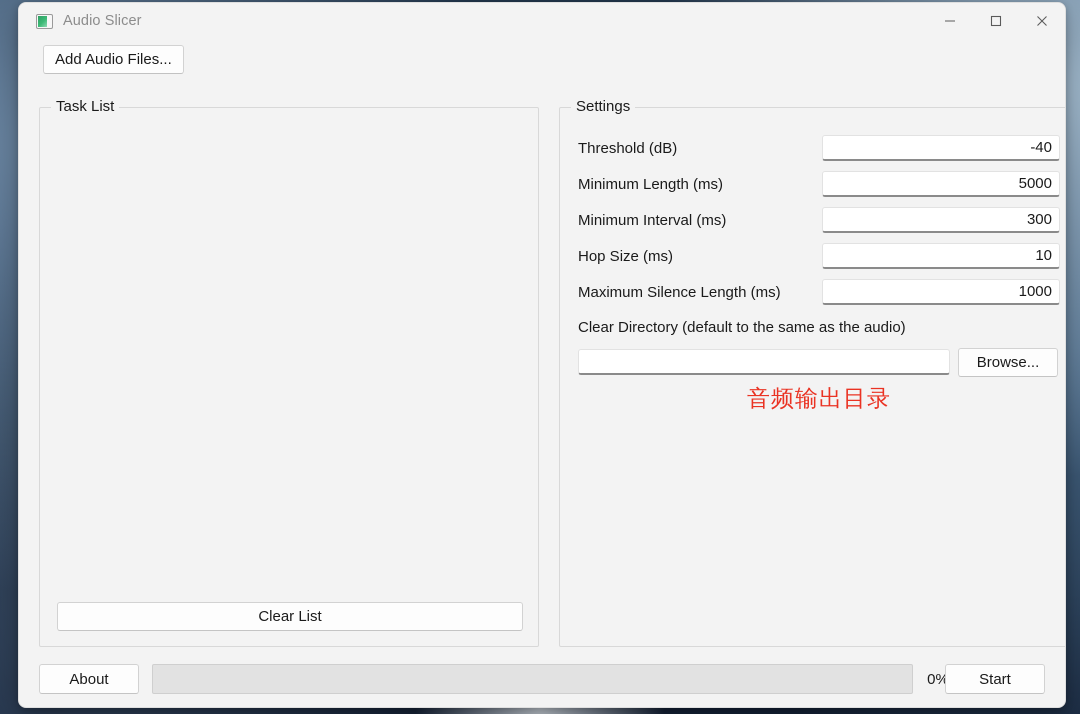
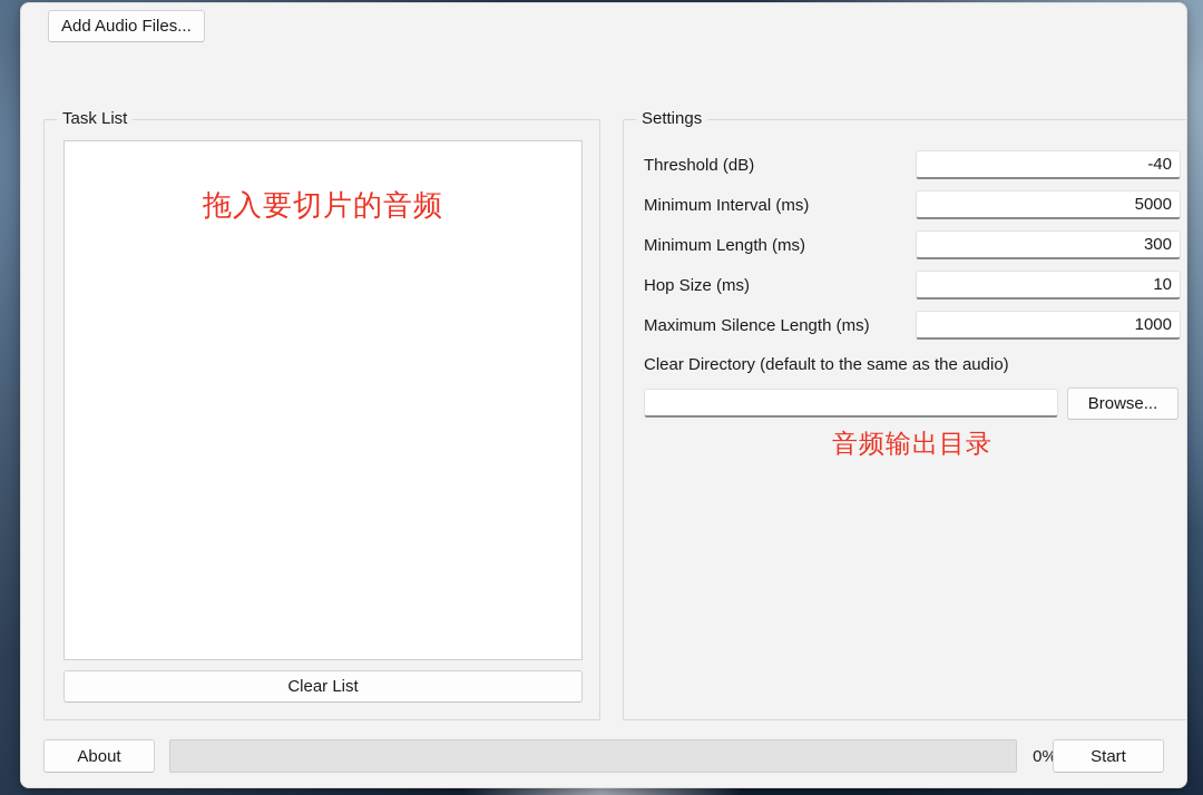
- Audio Slicer
  Add Audio Files...
  Task List
+ 拖入要切片的音频
  Clear List
  Settings
  Threshold (dB)
  -40
- Minimum Length (ms)
+ Minimum Interval (ms)
  5000
- Minimum Interval (ms)
+ Minimum Length (ms)
  300
  Hop Size (ms)
  10
  Maximum Silence Length (ms)
  1000
  Clear Directory (default to the same as the audio)
  Browse...
  音频输出目录
  About
  0%
  Start
